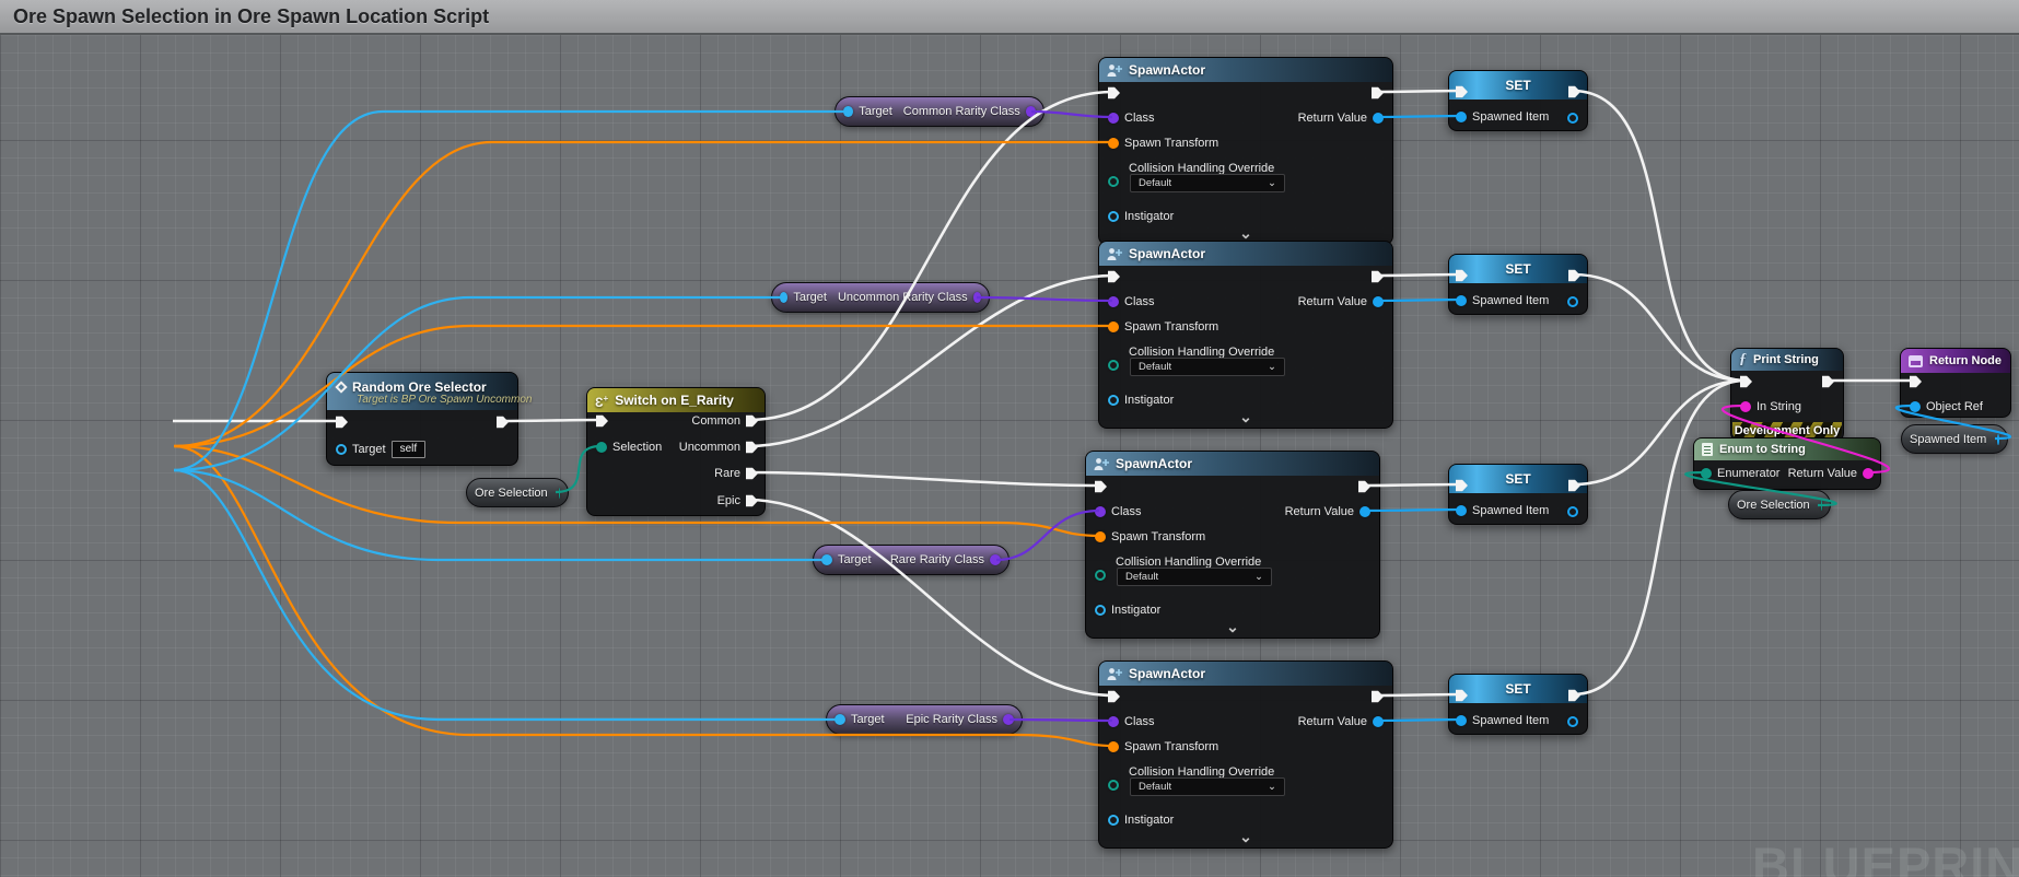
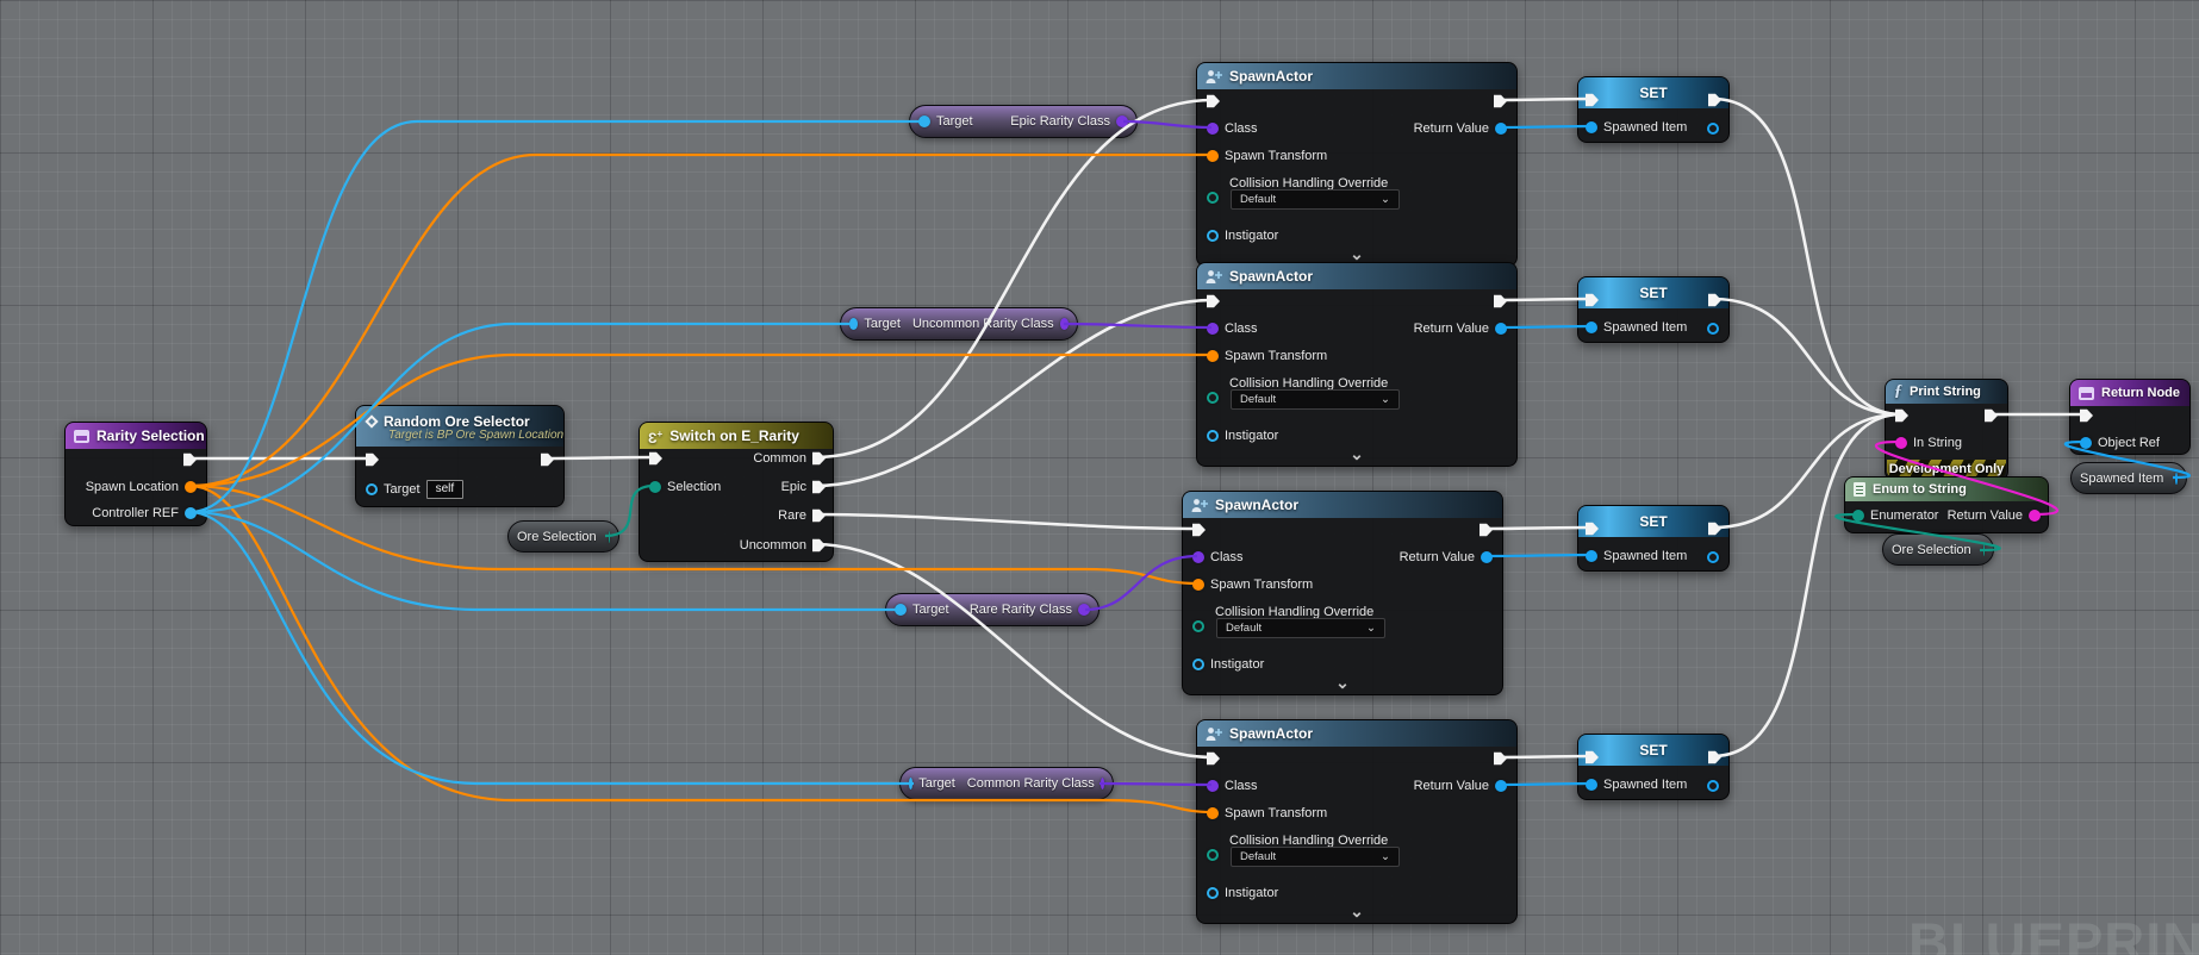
  BLUEPRIN
+ Rarity Selection
+ Spawn Location
+ Controller REF
  Random Ore Selector
- Target is BP Ore Spawn Uncommon
+ Target is BP Ore Spawn Location
  Target
  self
  Ɛ+
  Switch on E_Rarity
  Selection
  Common
- Uncommon
+ Epic
  Rare
- Epic
+ Uncommon
  Ore Selection
  Target
- Common Rarity Class
+ Epic Rarity Class
  Target
  Uncommonarity Class
  Target
  Rare Rarity Class
  Target
- Epic Rarity Class
+ Common Rarity Class
  SpawnActor
  Class
  Return Value
  Spawn Transform
  Collision Handling Override
  Default
  ⌄
  Instigator
  ⌄
  SpawnActor
  Class
  Return Value
  Spawn Transform
  Collision Handling Override
  Default
  ⌄
  Instigator
  ⌄
  SpawnActor
  Class
  Return Value
  Spawn Transform
  Collision Handling Override
  Default
  ⌄
  Instigator
  ⌄
  SpawnActor
  Class
  Return Value
  Spawn Transform
  Collision Handling Override
  Default
  ⌄
  Instigator
  ⌄
  SET
  Spawned Item
  SET
  Spawned Item
  SET
  Spawned Item
  SET
  Spawned Item
  ƒ
  Print String
  In String
  Develoment Only
  Enum to String
  Enumerator
  Return Value
  Ore Selection
  Return Node
  Object Ref
  Spawned Item
- Ore Spawn Selection in Ore Spawn Location Script
